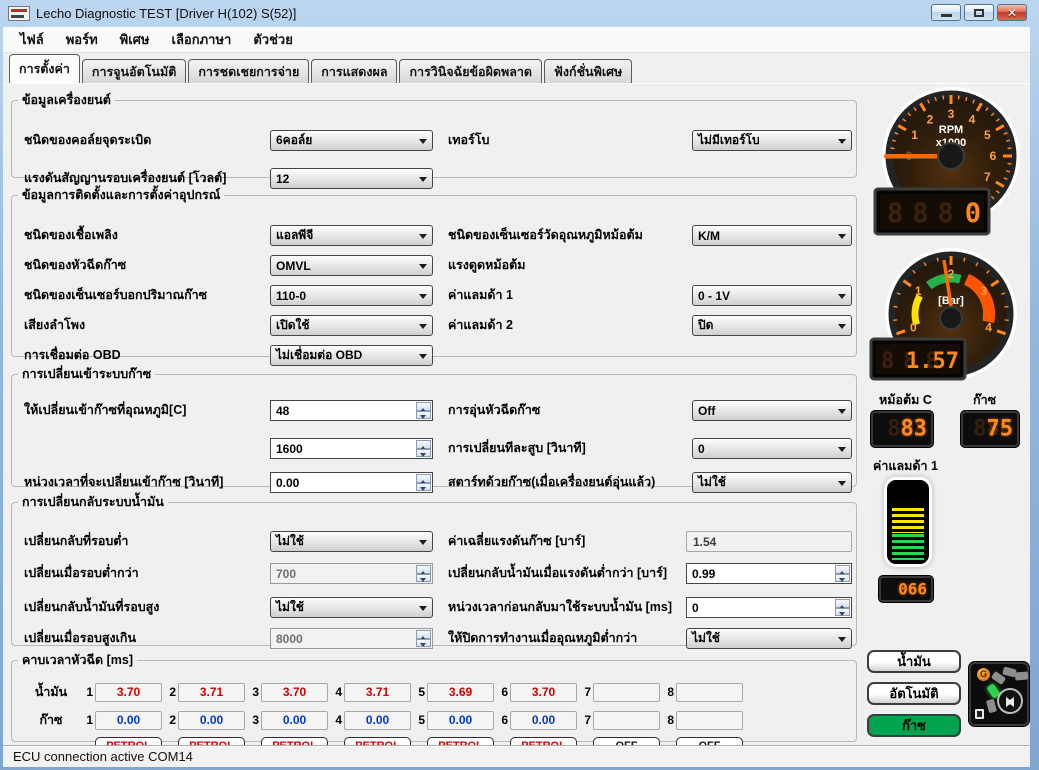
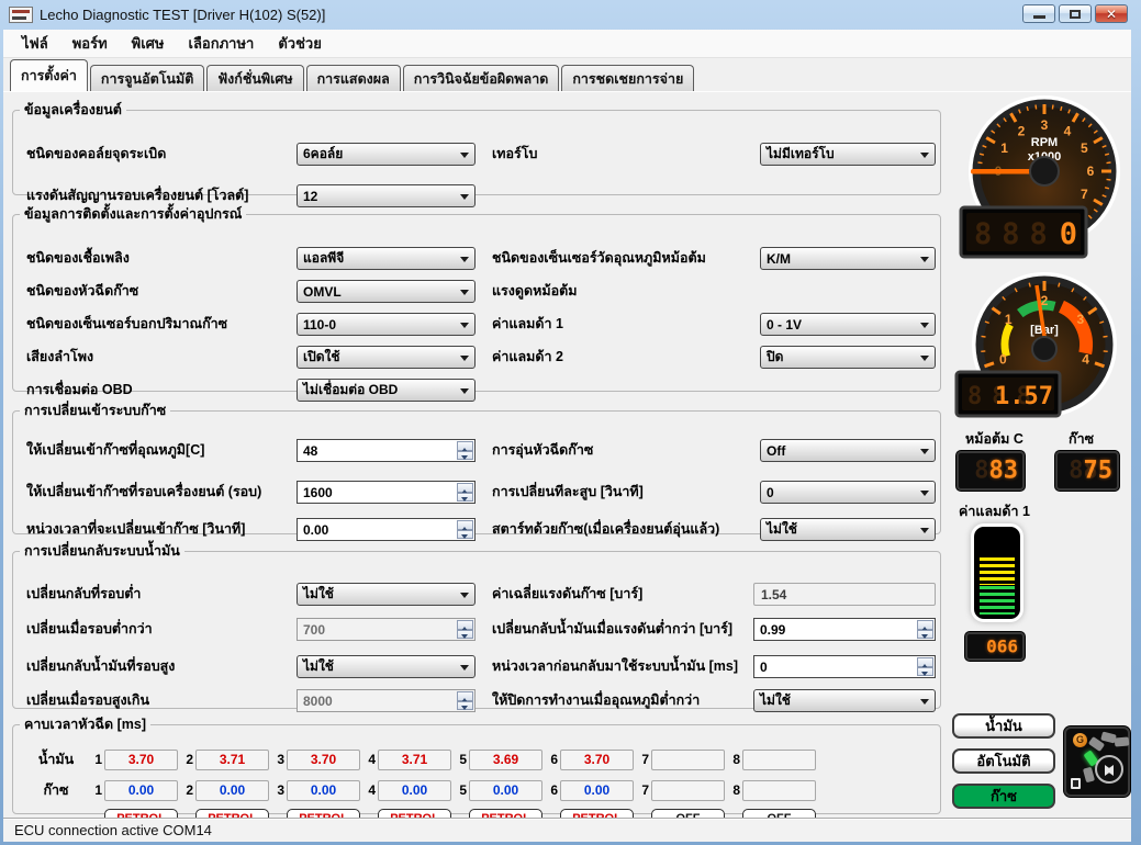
  Lecho Diagnostic TEST [Driver H(102) S(52)]
  ✕
  ไฟล์
  พอร์ท
  พิเศษ
  เลือกภาษา
  ตัวช่วย
  การตั้งค่า
  การจูนอัตโนมัติ
- การชดเชยการจ่าย
+ ฟังก์ชั่นพิเศษ
  การแสดงผล
  การวินิจฉัยข้อผิดพลาด
- ฟังก์ชั่นพิเศษ
+ การชดเชยการจ่าย
  ข้อมูลเครื่องยนต์
  ชนิดของคอล์ยจุดระเบิด
  6คอล์ย
  เทอร์โบ
  ไม่มีเทอร์โบ
  แรงดันสัญญานรอบเครื่องยนต์ [โวลต์]
  12
  ข้อมูลการติดตั้งและการตั้งค่าอุปกรณ์
  ชนิดของเชื้อเพลิง
  แอลพีจี
  ชนิดของเซ็นเซอร์วัดอุณหภูมิหม้อต้ม
  K/M
  ชนิดของหัวฉีดก๊าซ
  OMVL
  แรงดูดหม้อต้ม
  ชนิดของเซ็นเซอร์บอกปริมาณก๊าซ
  110-0
  ค่าแลมด้า 1
  0 - 1V
  เสียงลำโพง
  เปิดใช้
  ค่าแลมด้า 2
  ปิด
  การเชื่อมต่อ OBD
  ไม่เชื่อมต่อ OBD
  การเปลี่ยนเข้าระบบก๊าซ
  ให้เปลี่ยนเข้าก๊าซที่อุณหภูมิ[C]
  48
  การอุ่นหัวฉีดก๊าซ
  Off
+ ให้เปลี่ยนเข้าก๊าซที่รอบเครื่องยนต์ (รอบ)
  1600
  การเปลี่ยนทีละสูบ [วินาที]
  0
  หน่วงเวลาที่จะเปลี่ยนเข้าก๊าซ [วินาที]
  0.00
  สตาร์ทด้วยก๊าซ(เมื่อเครื่องยนต์อุ่นแล้ว)
  ไม่ใช้
  การเปลี่ยนกลับระบบน้ำมัน
  เปลี่ยนกลับที่รอบต่ำ
  ไม่ใช้
  ค่าเฉลี่ยแรงดันก๊าซ [บาร์]
  1.54
  เปลี่ยนเมื่อรอบต่ำกว่า
  700
  เปลี่ยนกลับน้ำมันเมื่อแรงดันต่ำกว่า [บาร์]
  0.99
  เปลี่ยนกลับน้ำมันที่รอบสูง
  ไม่ใช้
  หน่วงเวลาก่อนกลับมาใช้ระบบน้ำมัน [ms]
  0
  เปลี่ยนเมื่อรอบสูงเกิน
  8000
  ให้ปิดการทำงานเมื่ออุณหภูมิต่ำกว่า
  ไม่ใช้
  คาบเวลาหัวฉีด [ms]
  น้ำมัน
  1
  3.70
  2
  3.71
  3
  3.70
  4
  3.71
  5
  3.69
  6
  3.70
  7
  8
  ก๊าซ
  1
  0.00
  2
  0.00
  3
  0.00
  4
  0.00
  5
  0.00
  6
  0.00
  7
  8
  1
  2
  3
  4
  5
  6
  7
  RPM
  x100
  888
  0
  0
  1
  2
  3
  4
  [Bar]
  888
  1.57
  หม้อต้ม C
  ก๊าซ
  888
  83
  888
  75
  ค่าแลมด้า 1
  888
  066
  น้ำมัน
  อัตโนมัติ
  ก๊าซ
  G
  ECU connection active COM14
